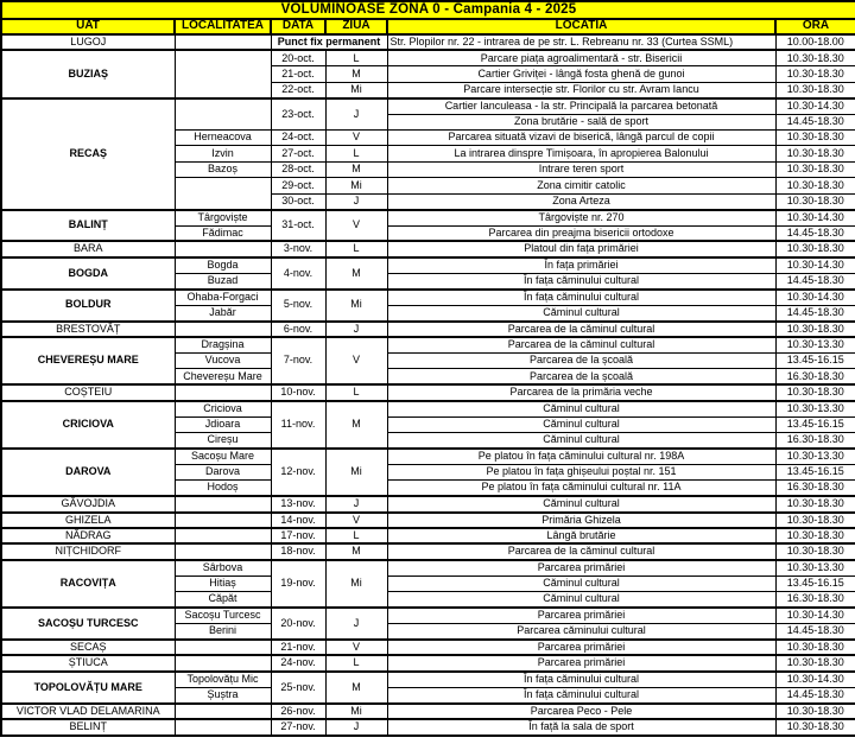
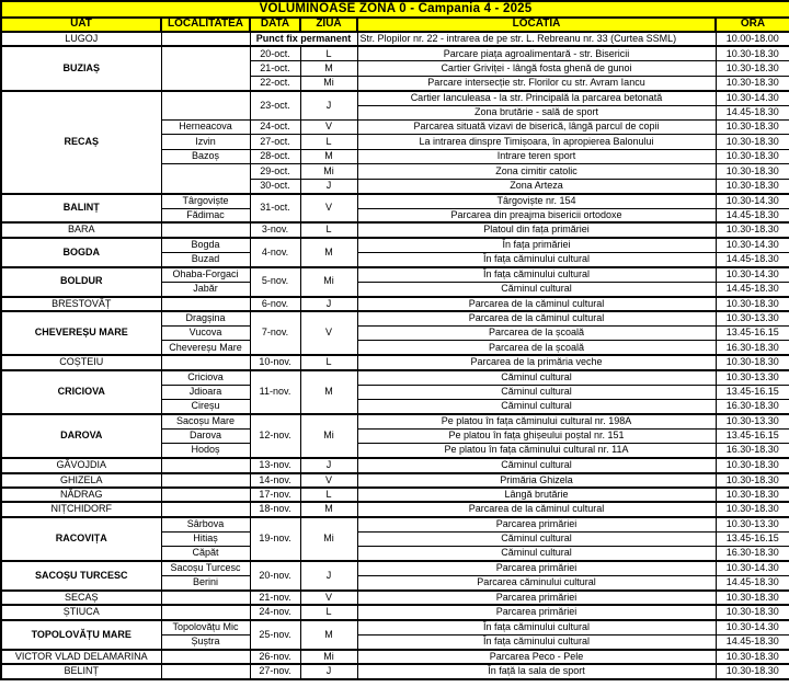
  VOLUMINOASE ZONA 0 - Campania 4 - 2025
  UAT	LOCALITATEA	DATA	ZIUA	LOCATIA	ORA
  LUGOJ		Punct fix permanent	Str. Plopilor nr. 22 - intrarea de pe str. L. Rebreanu nr. 33 (Curtea SSML)	10.00-18.00
  BUZIAȘ		20-oct.	L	Parcare piața agroalimentară - str. Bisericii	10.30-18.30
  21-oct.	M	Cartier Griviței - lângă fosta ghenă de gunoi	10.30-18.30
  22-oct.	Mi	Parcare intersecție str. Florilor cu str. Avram Iancu	10.30-18.30
  RECAȘ		23-oct.	J	Cartier Ianculeasa - la str. Principală la parcarea betonată	10.30-14.30
  Zona brutărie - sală de sport	14.45-18.30
  Herneacova	24-oct.	V	Parcarea situată vizavi de biserică, lângă parcul de copii	10.30-18.30
  Izvin	27-oct.	L	La intrarea dinspre Timișoara, în apropierea Balonului	10.30-18.30
  Bazoș	28-oct.	M	Intrare teren sport	10.30-18.30
  	29-oct.	Mi	Zona cimitir catolic	10.30-18.30
  30-oct.	J	Zona Arteza	10.30-18.30
- BALINȚ	Târgoviște	31-oct.	V	Târgoviște nr. 270	10.30-14.30
+ BALINȚ	Târgoviște	31-oct.	V	Târgoviște nr. 154	10.30-14.30
  Fădimac	Parcarea din preajma bisericii ortodoxe	14.45-18.30
  BARA		3-nov.	L	Platoul din fața primăriei	10.30-18.30
  BOGDA	Bogda	4-nov.	M	În fața primăriei	10.30-14.30
  Buzad	În fața căminului cultural	14.45-18.30
  BOLDUR	Ohaba-Forgaci	5-nov.	Mi	În fața căminului cultural	10.30-14.30
  Jabăr	Căminul cultural	14.45-18.30
  BRESTOVĂȚ		6-nov.	J	Parcarea de la căminul cultural	10.30-18.30
  CHEVEREȘU MARE	Dragșina	7-nov.	V	Parcarea de la căminul cultural	10.30-13.30
  Vucova	Parcarea de la școală	13.45-16.15
  Chevereșu Mare	Parcarea de la școală	16.30-18.30
  COȘTEIU		10-nov.	L	Parcarea de la primăria veche	10.30-18.30
  CRICIOVA	Criciova	11-nov.	M	Căminul cultural	10.30-13.30
  Jdioara	Căminul cultural	13.45-16.15
  Cireșu	Căminul cultural	16.30-18.30
  DAROVA	Sacoșu Mare	12-nov.	Mi	Pe platou în fața căminului cultural nr. 198A	10.30-13.30
  Darova	Pe platou în fața ghișeului poștal nr. 151	13.45-16.15
  Hodoș	Pe platou în fața căminului cultural nr. 11A	16.30-18.30
  GĂVOJDIA		13-nov.	J	Căminul cultural	10.30-18.30
  GHIZELA		14-nov.	V	Primăria Ghizela	10.30-18.30
  NĂDRAG		17-nov.	L	Lângă brutărie	10.30-18.30
  NIȚCHIDORF		18-nov.	M	Parcarea de la căminul cultural	10.30-18.30
  RACOVIȚA	Sârbova	19-nov.	Mi	Parcarea primăriei	10.30-13.30
  Hitiaș	Căminul cultural	13.45-16.15
  Căpăt	Căminul cultural	16.30-18.30
  SACOȘU TURCESC	Sacoșu Turcesc	20-nov.	J	Parcarea primăriei	10.30-14.30
  Berini	Parcarea căminului cultural	14.45-18.30
  SECAȘ		21-nov.	V	Parcarea primăriei	10.30-18.30
  ȘTIUCA		24-nov.	L	Parcarea primăriei	10.30-18.30
  TOPOLOVĂȚU MARE	Topolovățu Mic	25-nov.	M	În fața căminului cultural	10.30-14.30
  Șuștra	În fața căminului cultural	14.45-18.30
  VICTOR VLAD DELAMARINA		26-nov.	Mi	Parcarea Peco - Pele	10.30-18.30
  BELINȚ		27-nov.	J	În față la sala de sport	10.30-18.30
